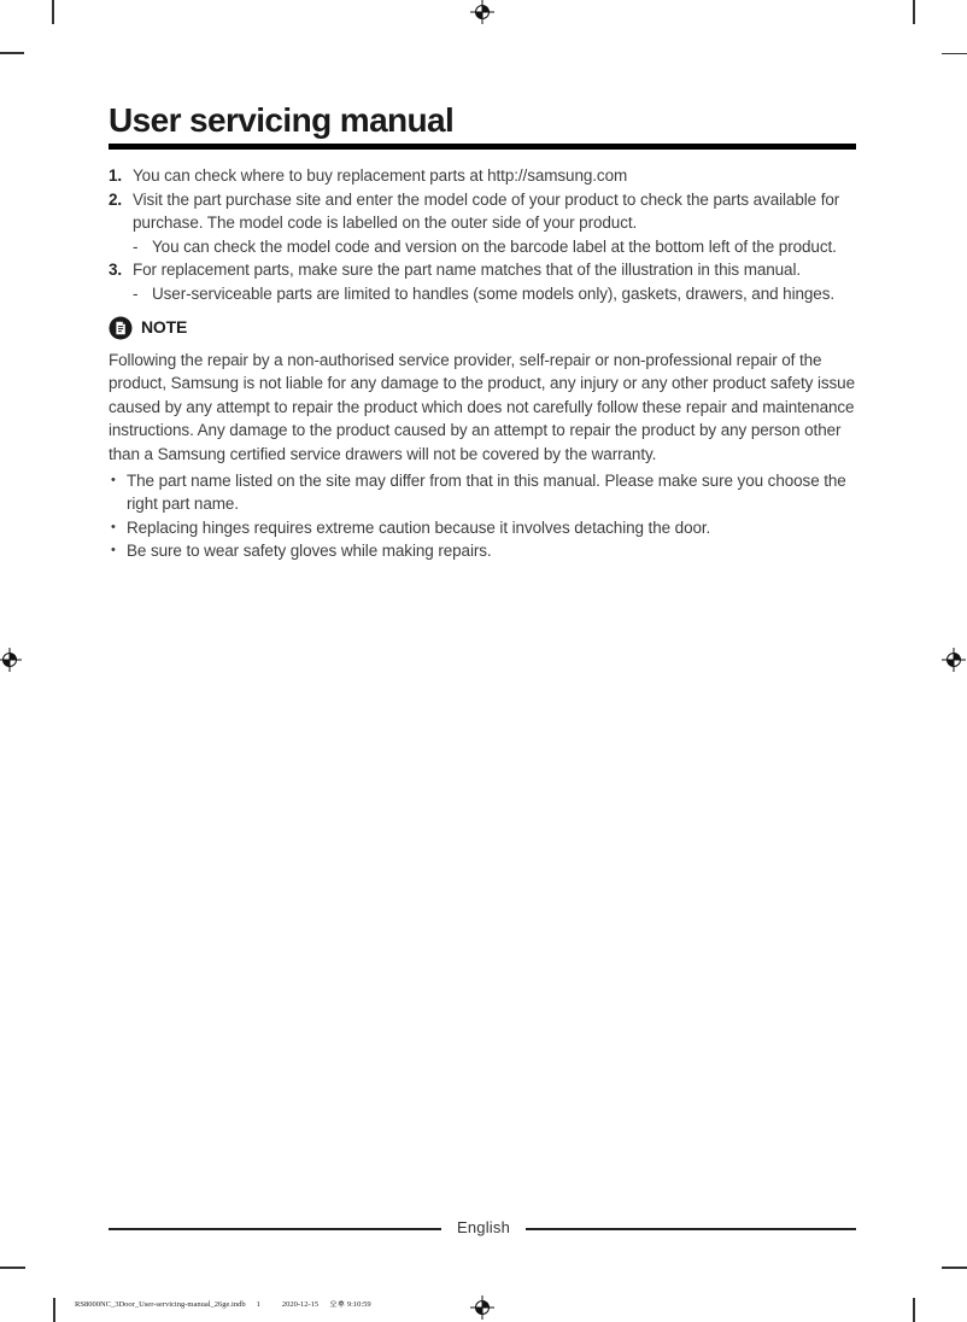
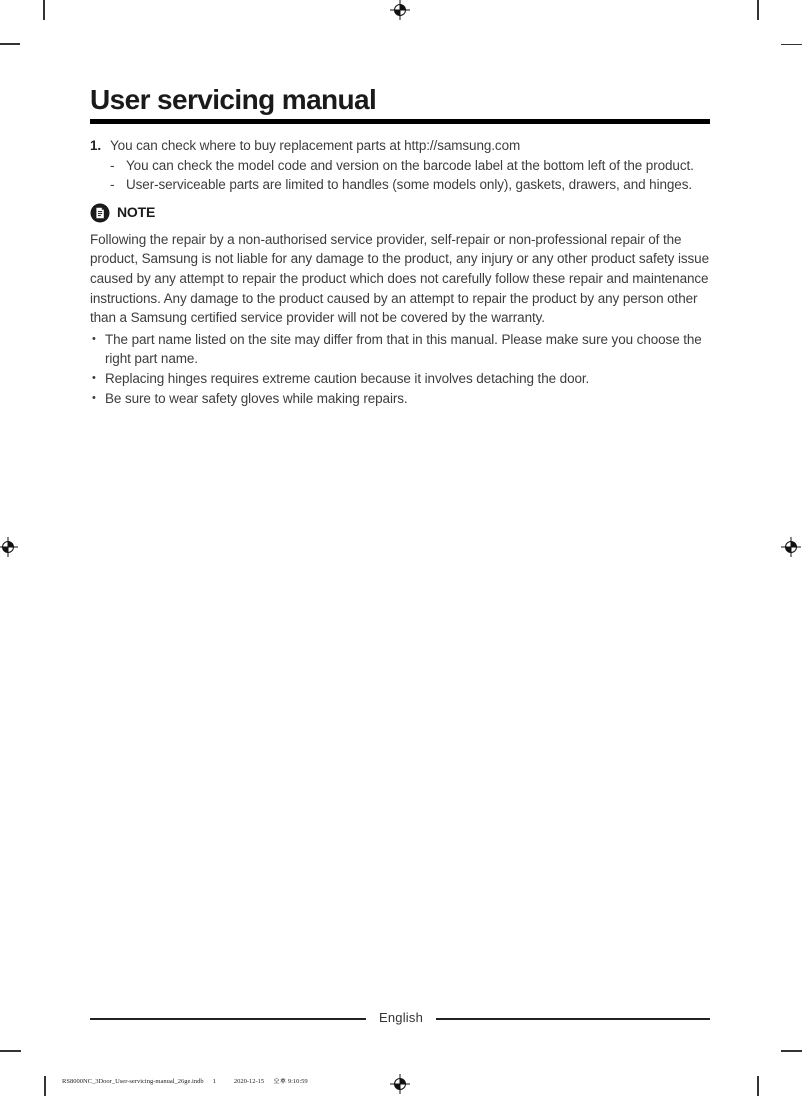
  User servicing manual
  1.
  You can check where to buy replacement parts at http://samsung.com
- 2.
- Visit the part purchase site and enter the model code of your product to check the parts available for purchase. The model code is labelled on the outer side of your product.
  You can check the model code and version on the barcode label at the bottom left of the product.
- 3.
- For replacement parts, make sure the part name matches that of the illustration in this manual.
  User-serviceable parts are limited to handles (some models only), gaskets, drawers, and hinges.
  NOTE
- Following the repair by a non-authorised service provider, self-repair or non-professional repair of the product, Samsung is not liable for any damage to the product, any injury or any other product safety issue caused by any attempt to repair the product which does not carefully follow these repair and maintenance instructions. Any damage to the product caused by an attempt to repair the product by any person other than a Samsung certified service drawers will not be covered by the warranty.
+ Following the repair by a non-authorised service provider, self-repair or non-professional repair of the product, Samsung is not liable for any damage to the product, any injury or any other product safety issue caused by any attempt to repair the product which does not carefully follow these repair and maintenance instructions. Any damage to the product caused by an attempt to repair the product by any person other than a Samsung certified service provider will not be covered by the warranty.
  The part name listed on the site may differ from that in this manual. Please make sure you choose the right part name.
  Replacing hinges requires extreme caution because it involves detaching the door.
  Be sure to wear safety gloves while making repairs.
  English
